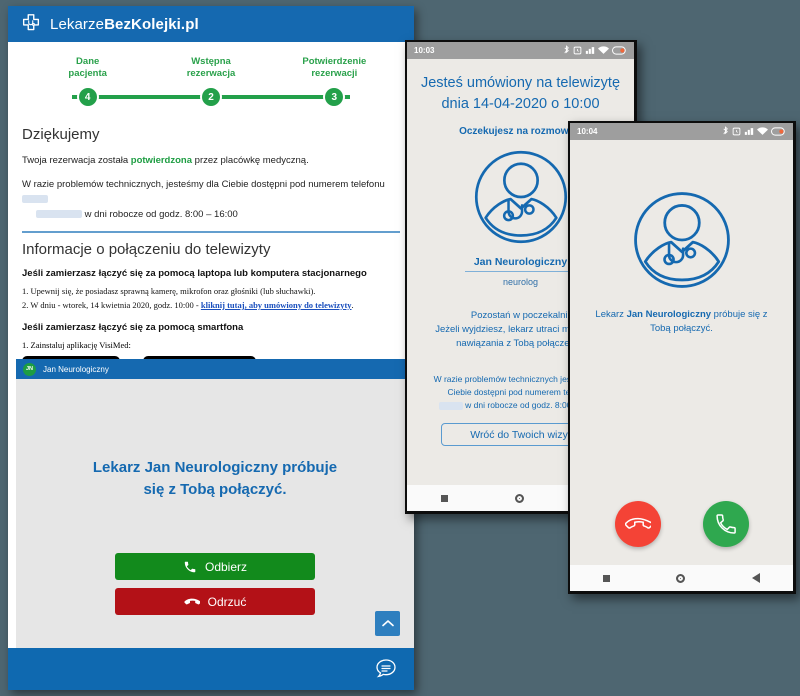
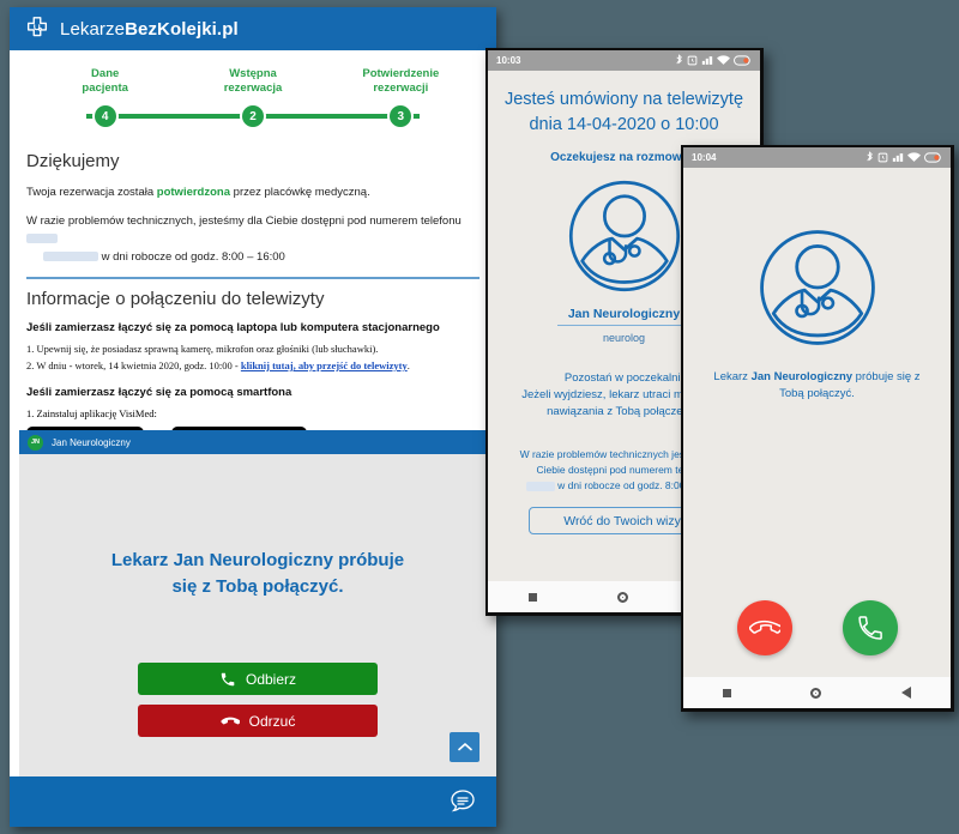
  LekarzeBezKolejki.pl
  Dane
  pacjenta
  Wstępna
  rezerwacja
  Potwierdzenie
  rezerwacji
  4
  2
  3
  Dziękujemy
  Twoja rezerwacja została potwierdzona przez placówkę medyczną.
  W razie problemów technicznych, jesteśmy dla Ciebie dostępni pod numerem telefonu
  w dni robocze od godz. 8:00 – 16:00
  Informacje o połączeniu do telewizyty
  Jeśli zamierzasz łączyć się za pomocą laptopa lub komputera stacjonarnego
  1. Upewnij się, że posiadasz sprawną kamerę, mikrofon oraz głośniki (lub słuchawki).
- 2. W dniu - wtorek, 14 kwietnia 2020, godz. 10:00 - kliknij tutaj, aby umówiony do telewizyty.
+ 2. W dniu - wtorek, 14 kwietnia 2020, godz. 10:00 - kliknij tutaj, aby przejść do telewizyty.
  Jeśli zamierzasz łączyć się za pomocą smartfona
  1. Zainstaluj aplikację VisiMed:
  Jan Neurologiczny
  Lekarz Jan Neurologiczny próbuje
  się z Tobą połączyć.
  Odbierz
  Odrzuć
  10:03
  Jesteś umówiony na telewizytę
  dnia 14-04-2020 o 10:00
  Oczekujesz na rozmow
  Jan Neurologiczny
  neurolog
  Pozostań w poczekalni
  Jeżeli wyjdziesz, lekarz utraci m
  nawiązania z Tobą połącze
  W razie problemów technicznych je
  Ciebie dostępni pod numerem t
  w dni robocze od godz. 8:0
  Wróć do Twoich wizy
  10:04
  Lekarz Jan Neurologiczny próbuje się z Tobą połączyć.
